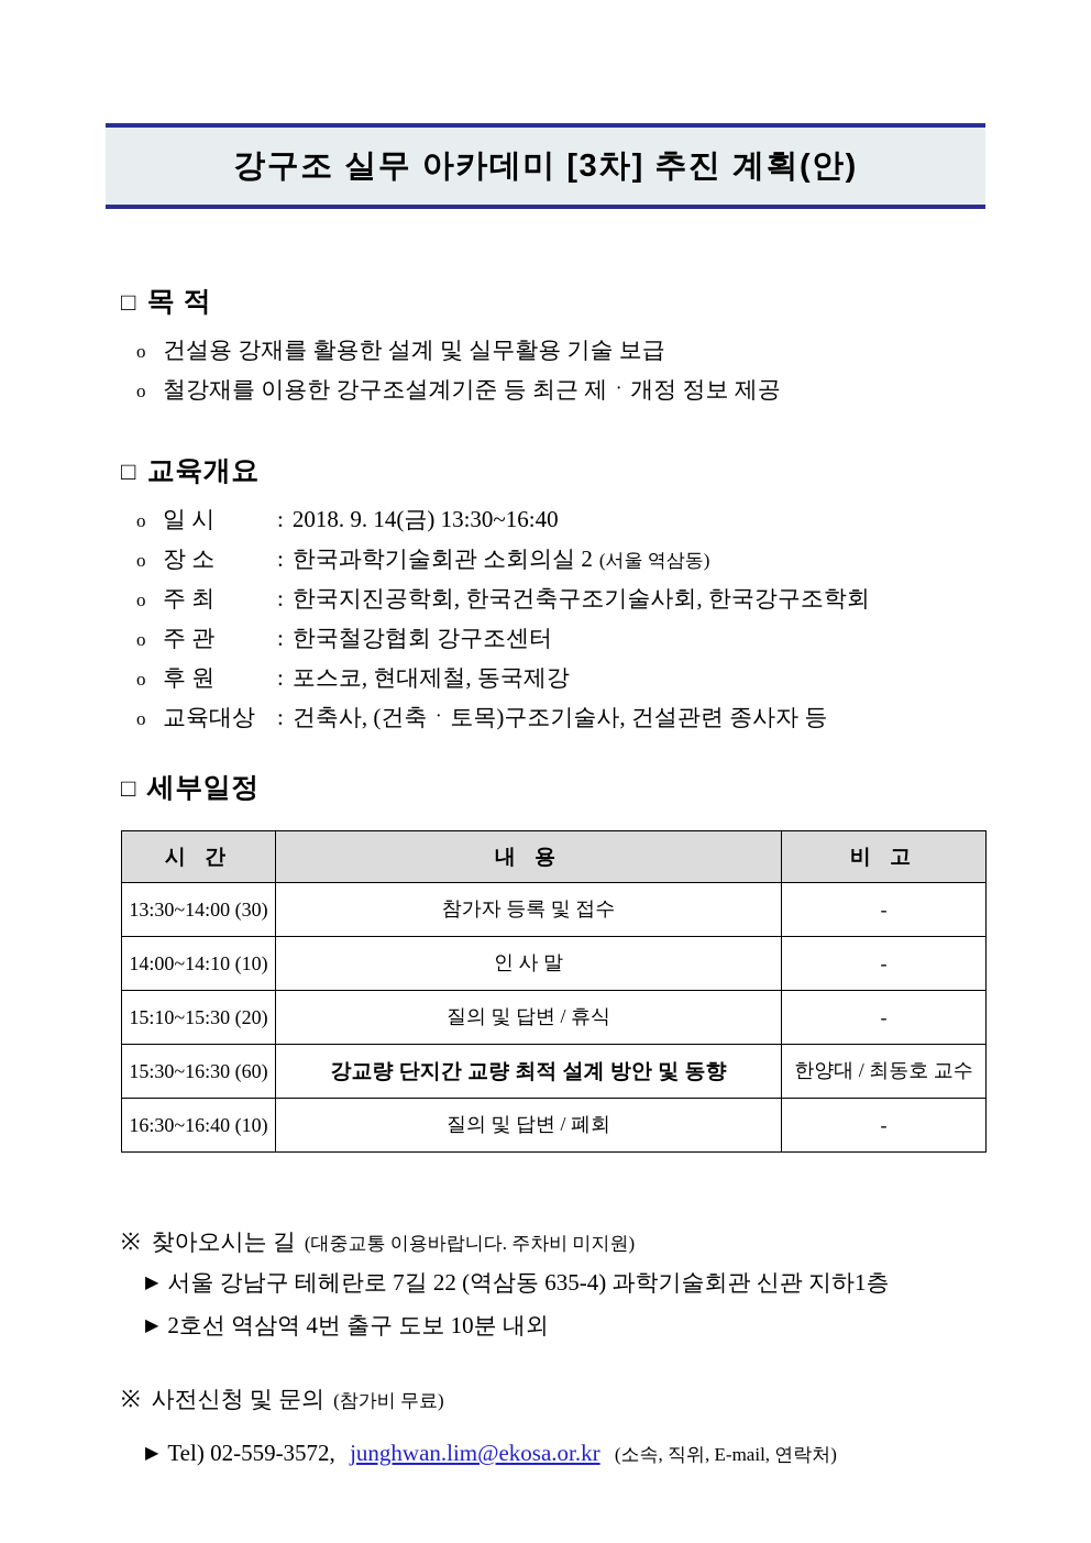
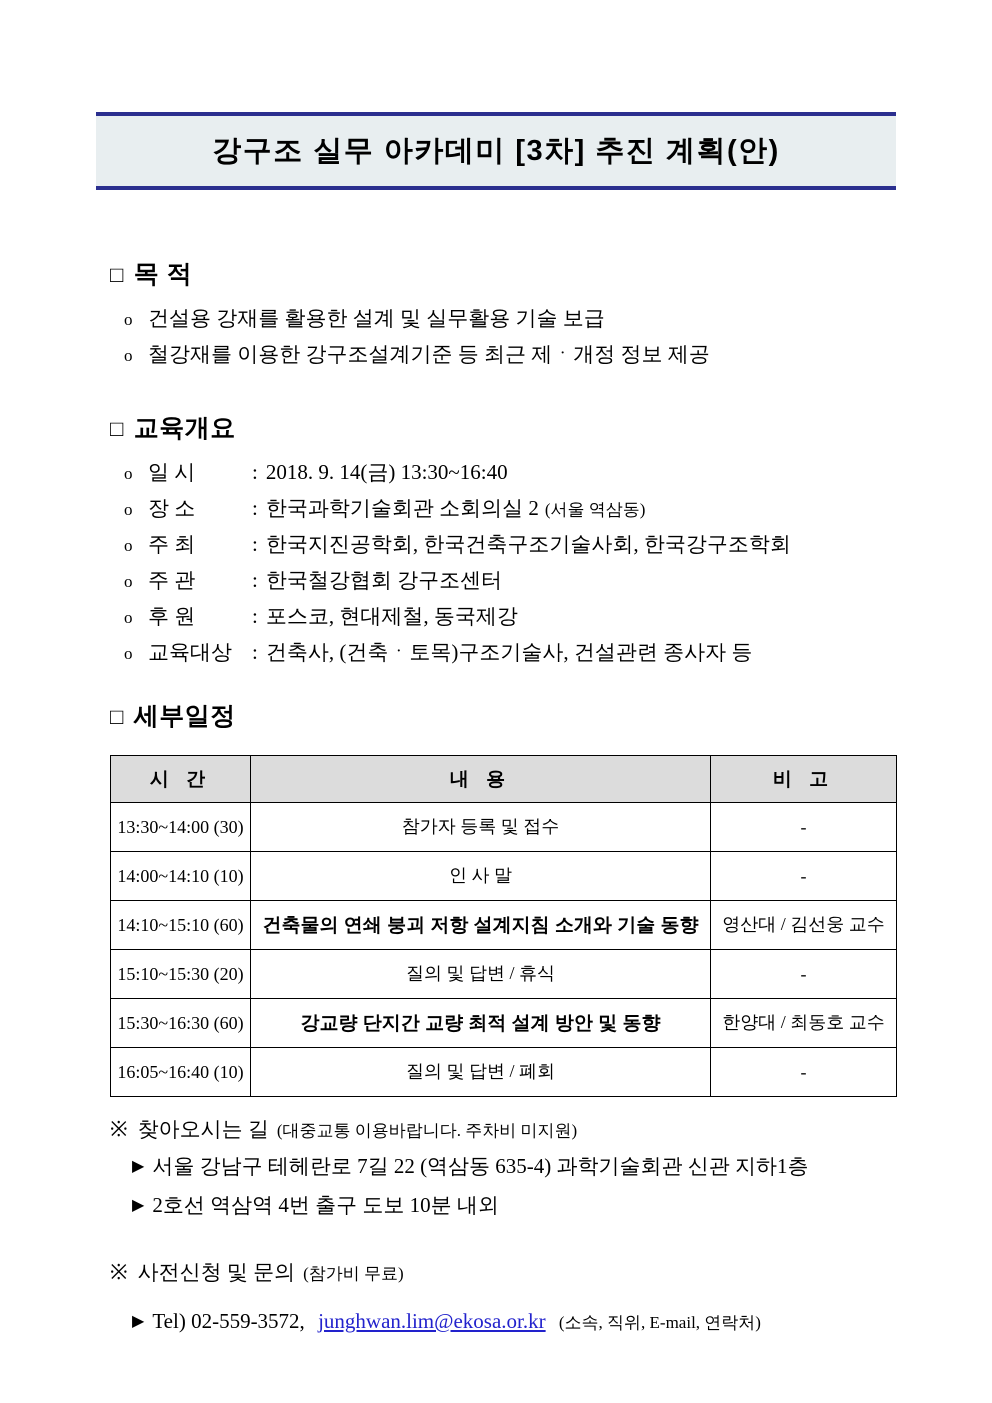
  강구조 실무 아카데미 [3차] 추진 계획(안)
  □ 목 적
  o
  건설용 강재를 활용한 설계 및 실무활용 기술 보급
  o
  철강재를 이용한 강구조설계기준 등 최근 제ㆍ개정 정보 제공
  □ 교육개요
  o
  일 시
  :
  2018. 9. 14(금) 13:30~16:40
  o
  장 소
  :
  한국과학기술회관 소회의실 2
  (서울 역삼동)
  o
  주 최
  :
  한국지진공학회, 한국건축구조기술사회, 한국강구조학회
  o
  주 관
  :
  한국철강협회 강구조센터
  o
  후 원
  :
  포스코, 현대제철, 동국제강
  o
  교육대상
  :
  건축사, (건축ㆍ토목)구조기술사, 건설관련 종사자 등
  □ 세부일정
  시 간	내 용	비 고
  13:30~14:00 (30)	참가자 등록 및 접수	-
  14:00~14:10 (10)	인 사 말	-
+ 14:10~15:10 (60)	건축물의 연쇄 붕괴 저항 설계지침 소개와 기술 동향	영산대 / 김선웅 교수
  15:10~15:30 (20)	질의 및 답변 / 휴식	-
  15:30~16:30 (60)	강교량 단지간 교량 최적 설계 방안 및 동향	한양대 / 최동호 교수
- 16:30~16:40 (10)	질의 및 답변 / 폐회	-
+ 16:05~16:40 (10)	질의 및 답변 / 폐회	-
  ※ 찾아오시는 길 (대중교통 이용바랍니다. 주차비 미지원)
  ▶ 서울 강남구 테헤란로 7길 22 (역삼동 635-4) 과학기술회관 신관 지하1층
  ▶ 2호선 역삼역 4번 출구 도보 10분 내외
  ※ 사전신청 및 문의 (참가비 무료)
  ▶ Tel) 02-559-3572, junghwan.lim@ekosa.or.kr (소속, 직위, E-mail, 연락처)
